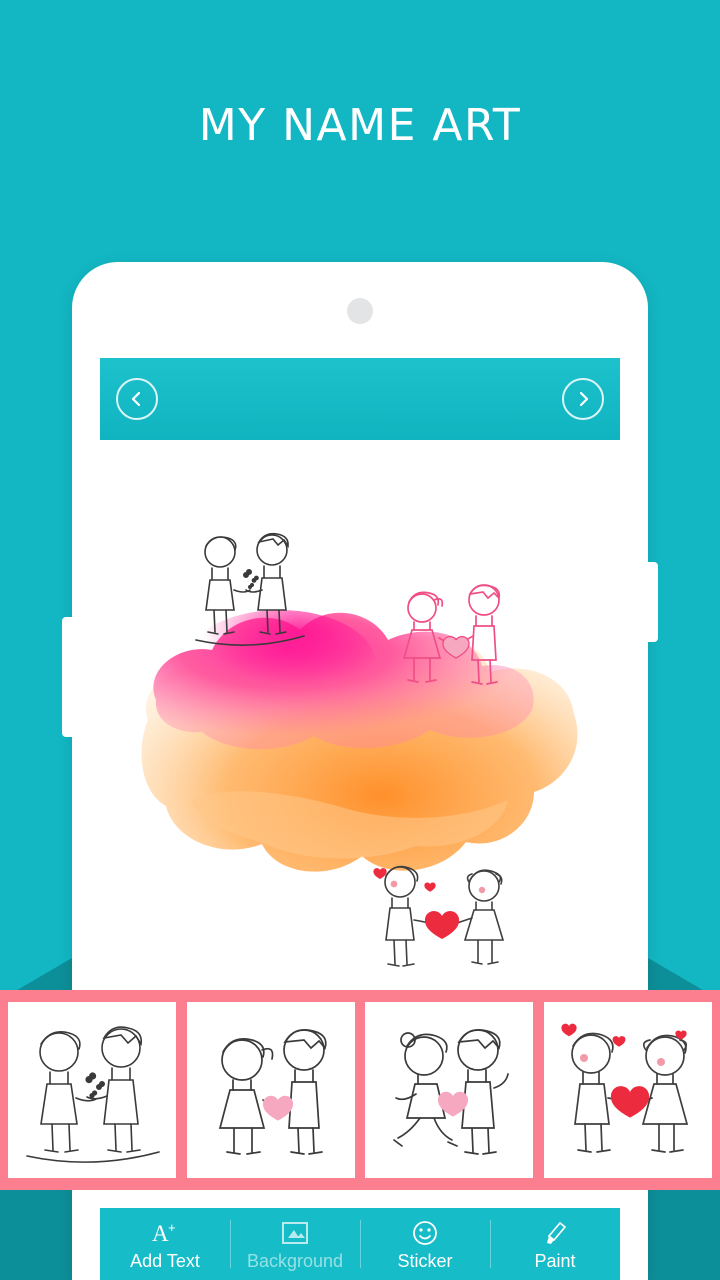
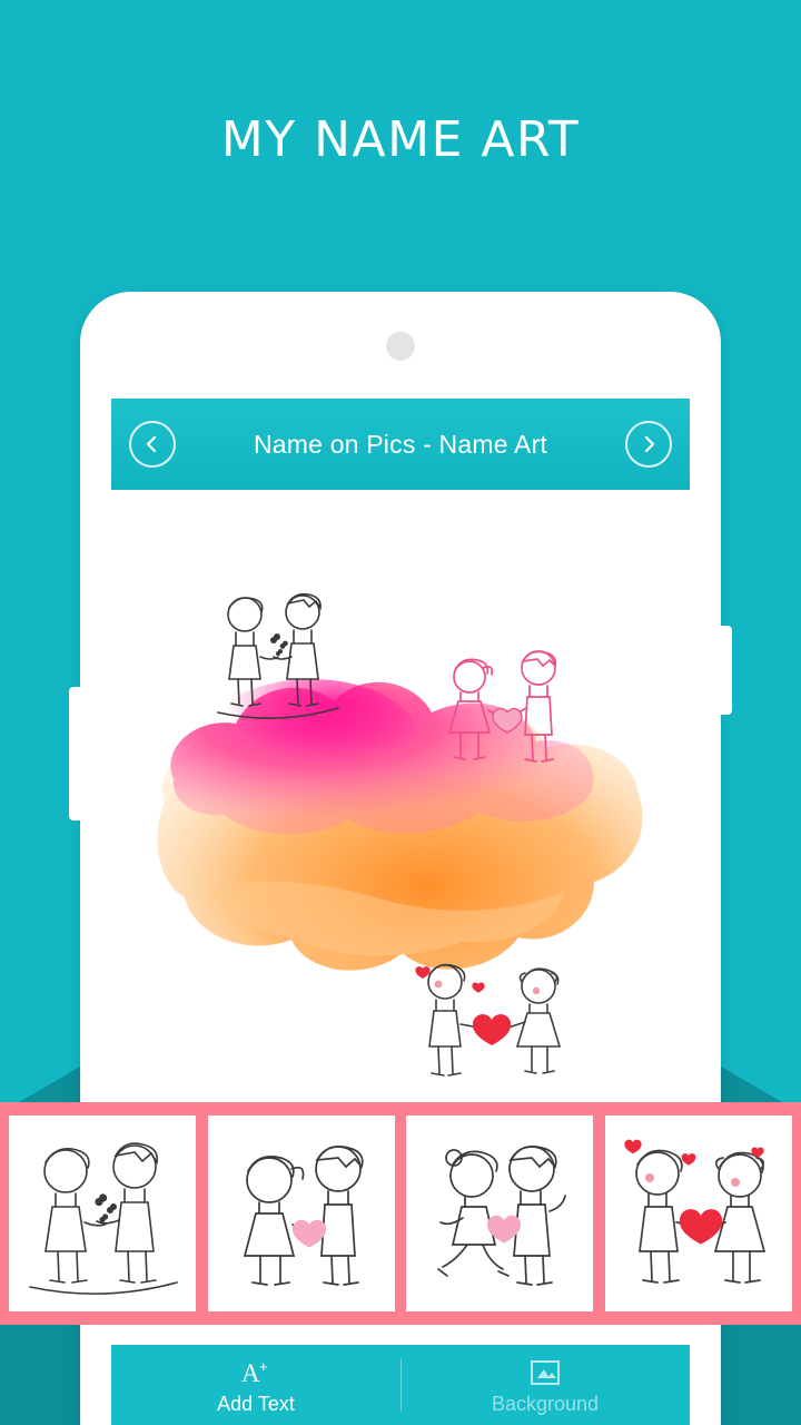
  MY NAME ART
+ Name on Pics - Name Art
  A
  +
  Add Text
  Background
- Sticker
- Paint
